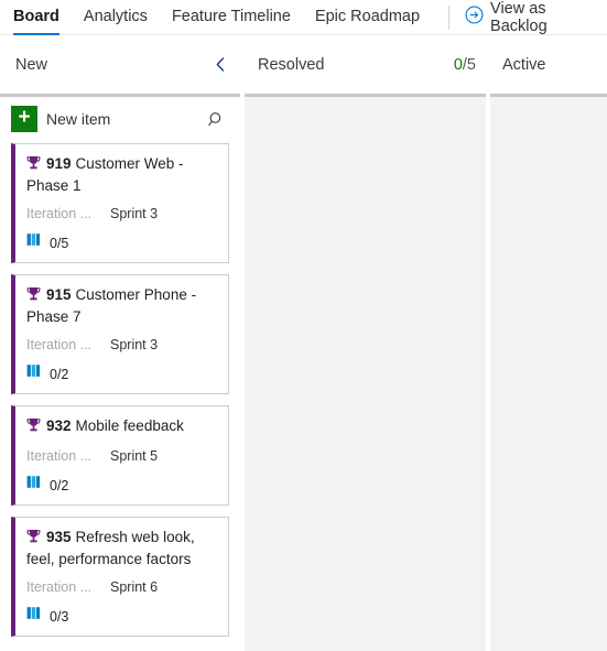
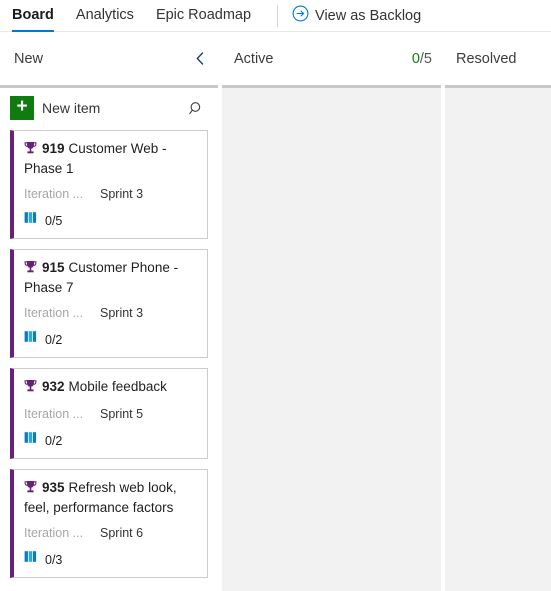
  Board
  Analytics
- Feature Timeline
  Epic Roadmap
  View as Backlog
  New
- Resolved
+ Active
  0/5
- Active
+ Resolved
  +
  New item
  919 Customer Web - Phase 1
  Iteration ...
  Sprint 3
  0/5
  915 Customer Phone - Phase 7
  Iteration ...
  Sprint 3
  0/2
  932 Mobile feedback
  Iteration ...
  Sprint 5
  0/2
  935 Refresh web look, feel, performance factors
  Iteration ...
  Sprint 6
  0/3
